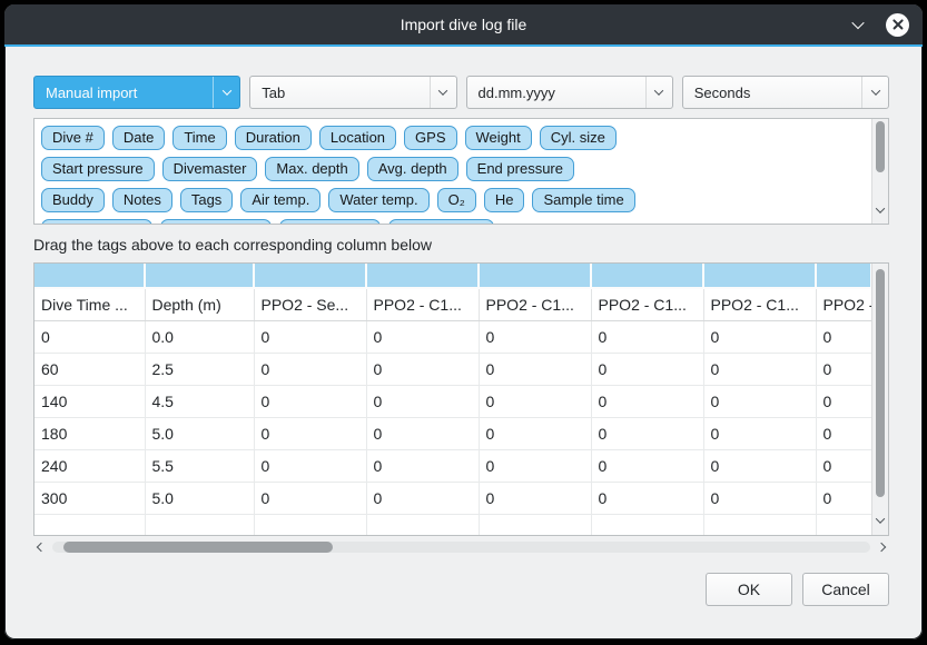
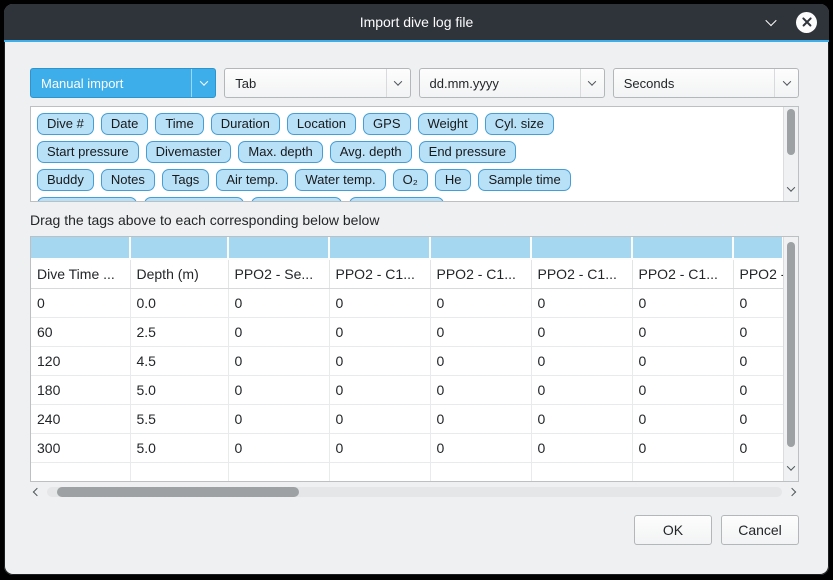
  Import dive log file
  Manual import
  Tab
  dd.mm.yyyy
  Seconds
  Dive #
  Date
  Time
  Duration
  Location
  GPS
  Weight
  Cyl. size
  Start pressure
  Divemaster
  Max. depth
  Avg. depth
  End pressure
  Buddy
  Notes
  Tags
  Air temp.
  Water temp.
  O₂
  He
  Sample time
- Drag the tags above to each corresponding column below
+ Drag the tags above to each corresponding below below
  Dive Time ...	Depth (m)	PPO2 - Se...	PPO2 - C1...	PPO2 - C1...	PPO2 - C1...	PPO2 - C1...	PPO2
  0	0.0	0	0	0	0	0	0
  60	2.5	0	0	0	0	0	0
- 140	4.5	0	0	0	0	0	0
+ 120	4.5	0	0	0	0	0	0
  180	5.0	0	0	0	0	0	0
  240	5.5	0	0	0	0	0	0
  300	5.0	0	0	0	0	0	0
  OK
  Cancel
